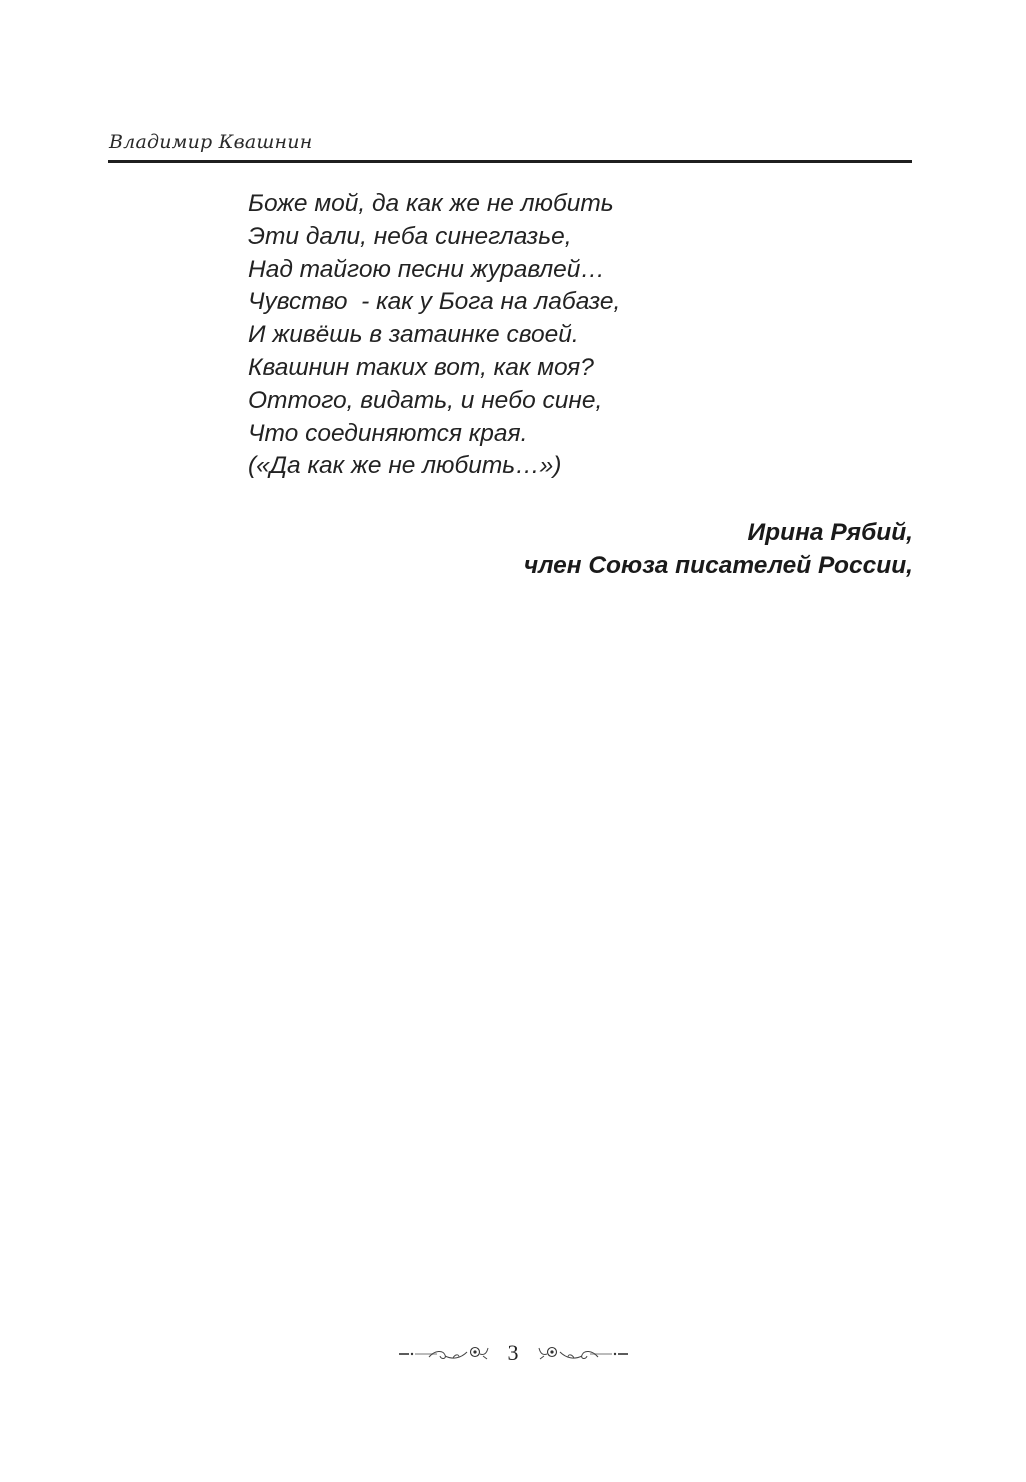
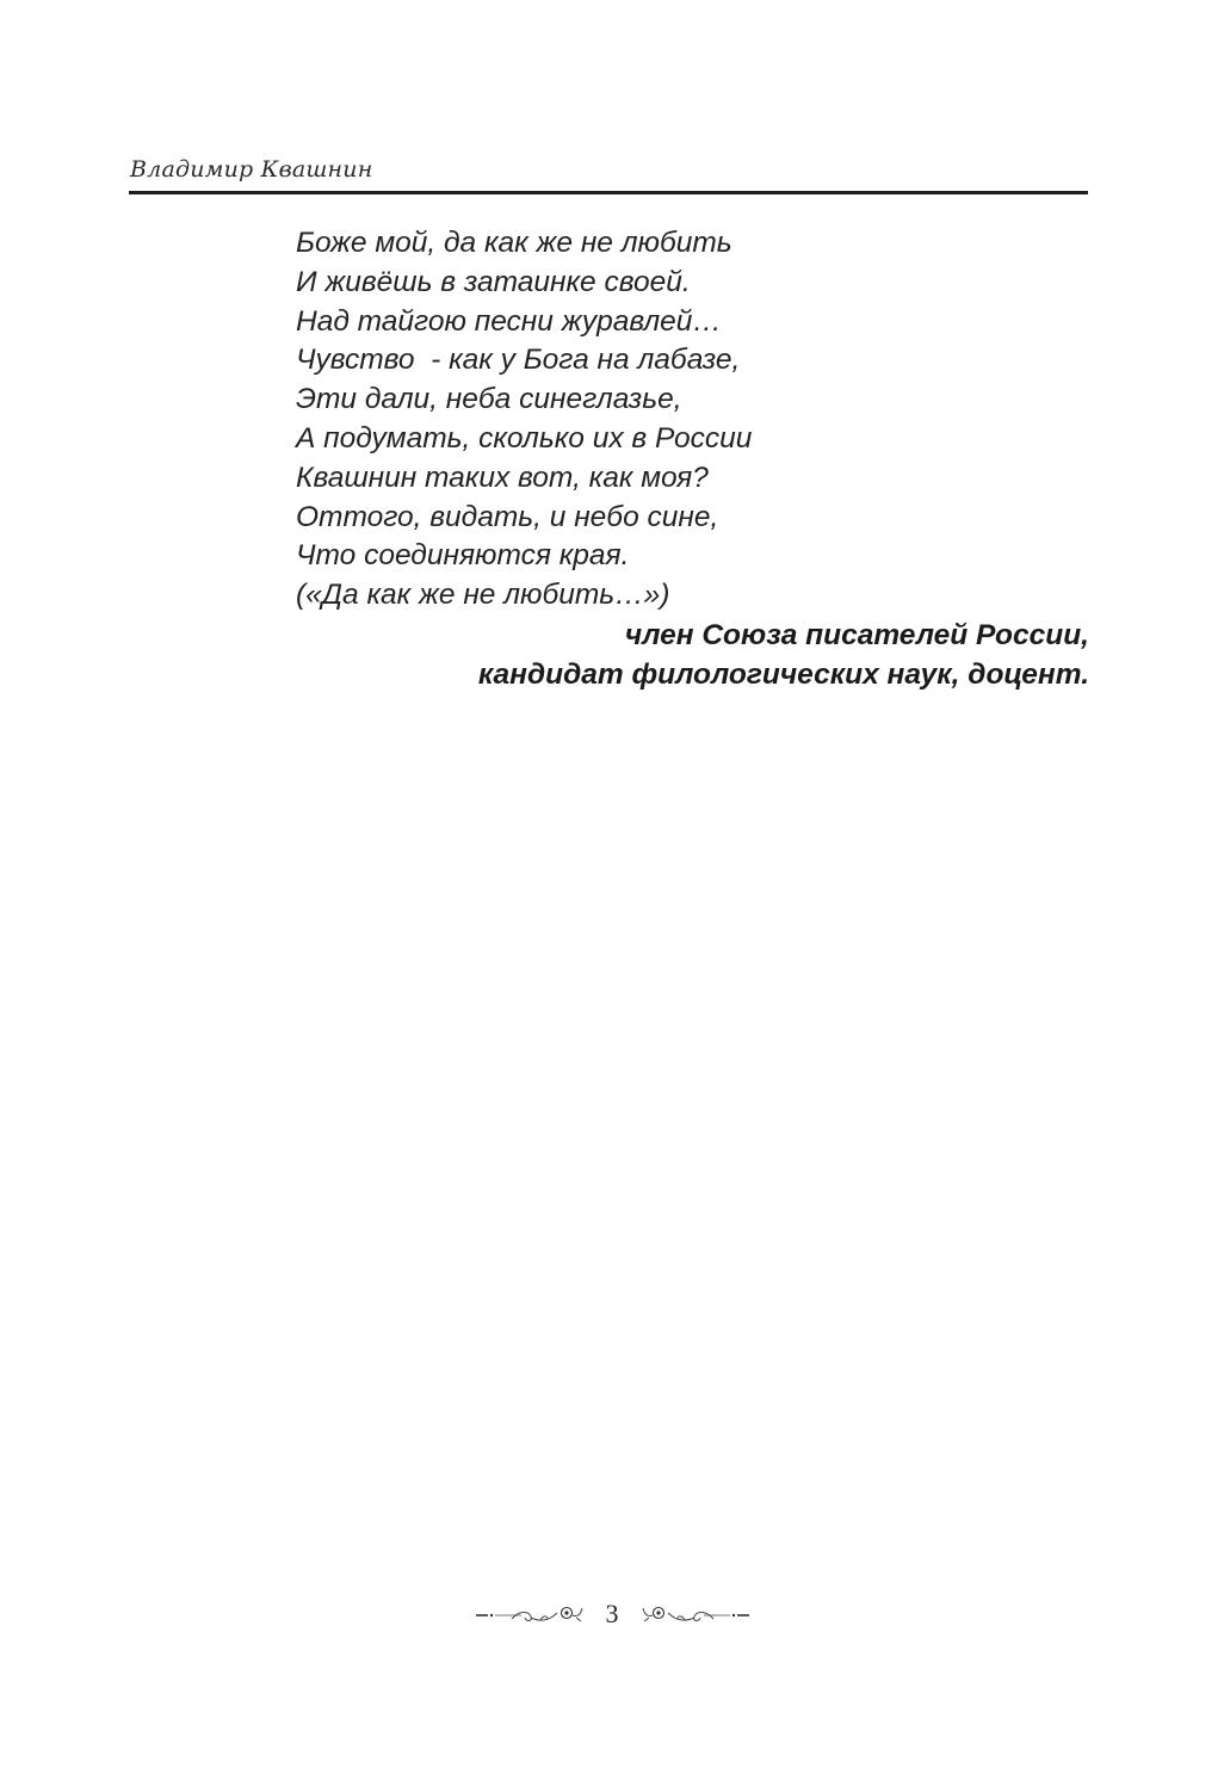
  Владимир Квашнин
  Боже мой, да как же не любить
- Эти дали, неба синеглазье,
+ И живёшь в затаинке своей.
  Над тайгою песни журавлей…
  Чувство - как у Бога на лабазе,
- И живёшь в затаинке своей.
+ Эти дали, неба синеглазье,
+ А подумать, сколько их в России
  Квашнин таких вот, как моя?
  Оттого, видать, и небо сине,
  Что соединяются края.
  («Да как же не любить…»)
- Ирина Рябий,
  член Союза писателей России,
+ кандидат филологических наук, доцент.
  3
